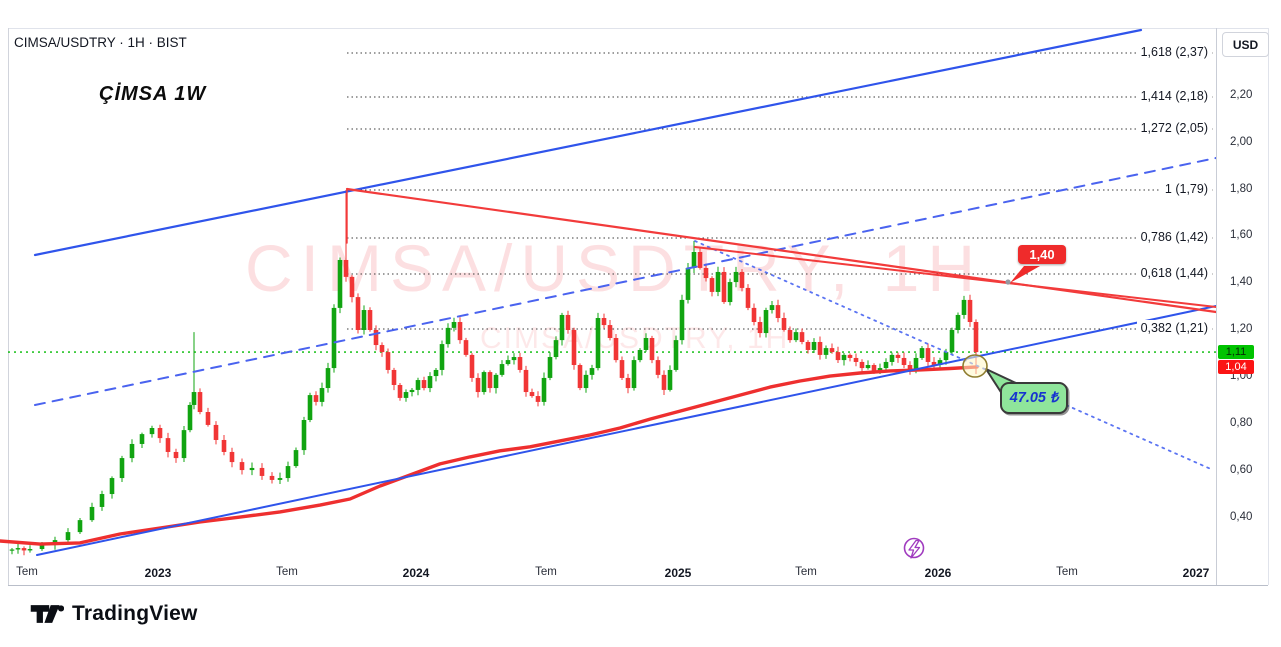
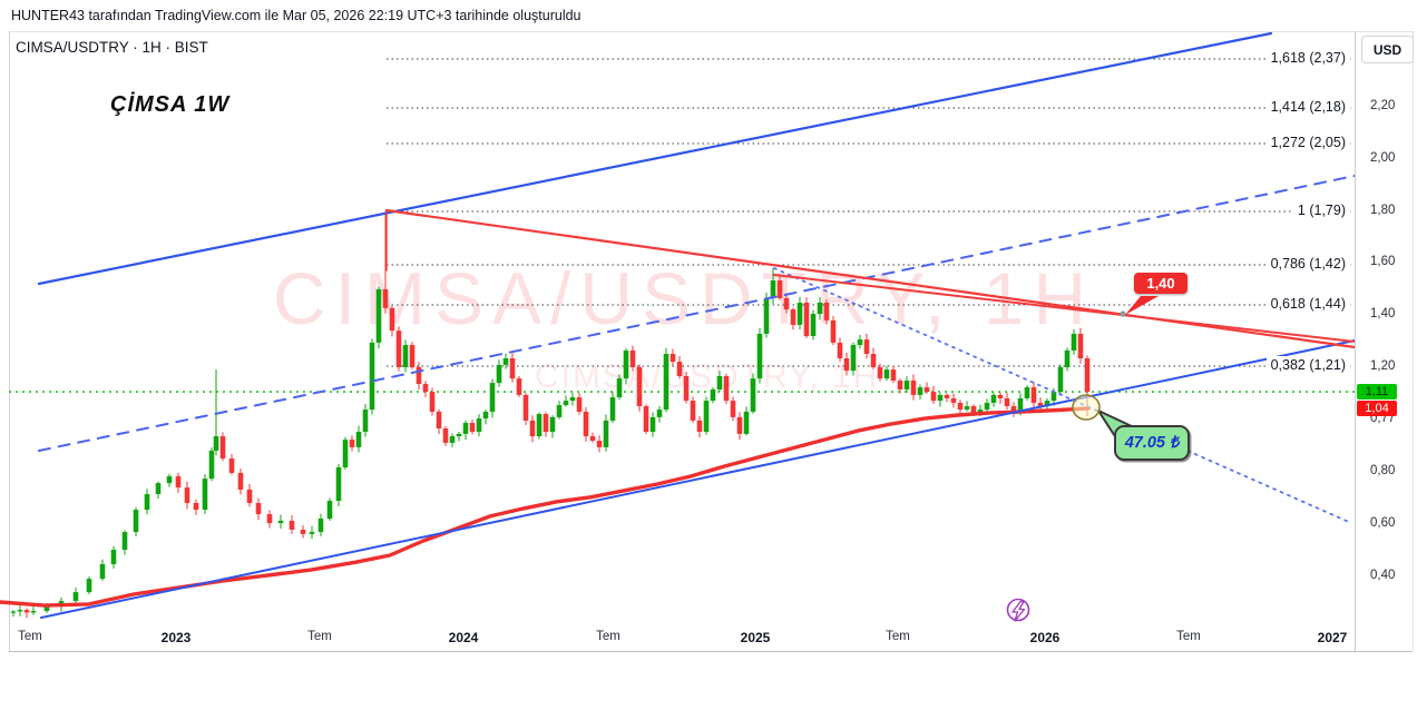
+ HUNTER43 tarafından TradingView.com ile Mar 05, 2026 22:19 UTC+3 tarihinde oluşturuldu
  CIMSA/USDRY,H
  CIMS/USTRY, 1H
  CIMSA/USDTRY · 1H · BIST
  ÇİMSA 1W
  1,618 (2,37)
  1,414 (2,18)
  1,272 (2,05)
  1 (1,79)
  0,786 (1,42)
  0,618 (1,44)
  0,382 (1,21)
  2,20
  2,00
  1,80
  1,60
  1,40
  1,20
- 1,00
+ 0,77
  0,80
  0,60
  0,40
  Tem
  2023
  Tem
  2024
  Tem
  2025
  Tem
  2026
  Tem
  2027
  USD
  1,11
  1,04
  1,40
  47.05 ₺
- TradingView
